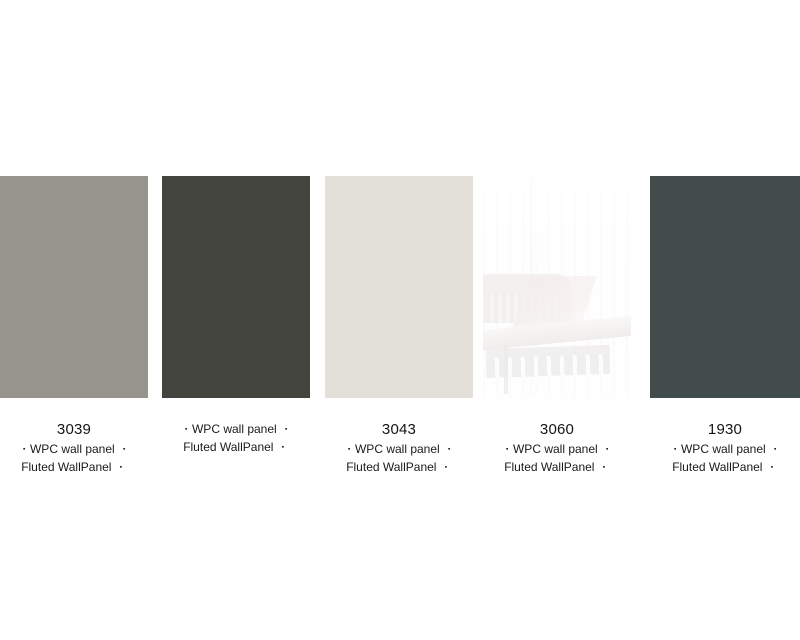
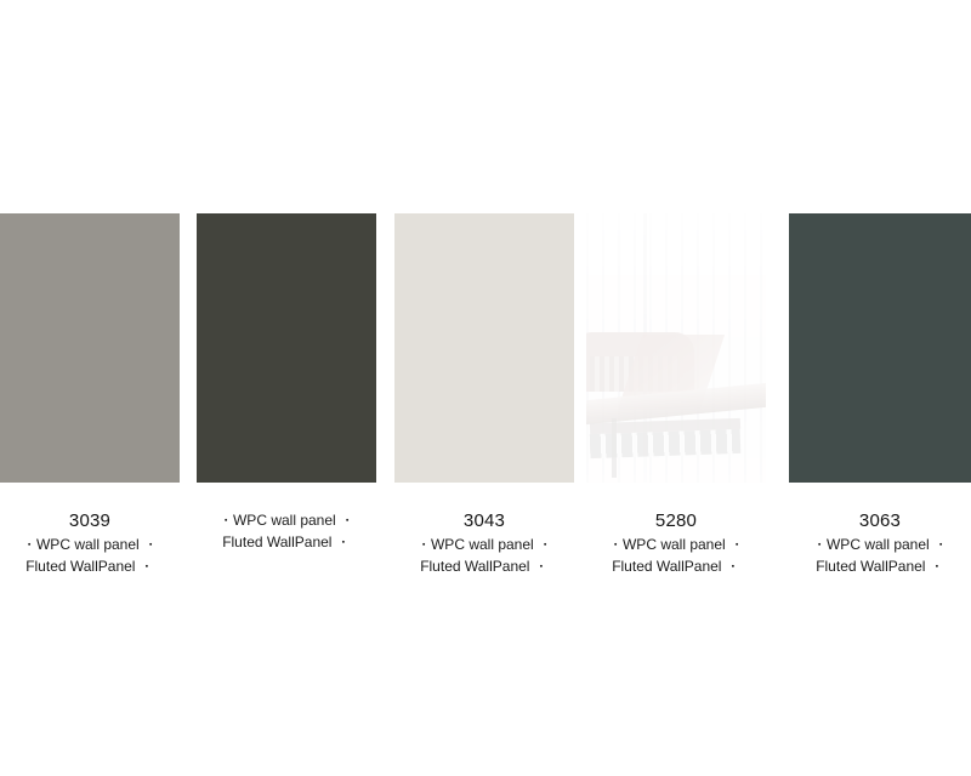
  3039
  ・WPC wall panel ・
  Fluted WallPanel ・
  ・WPC wall panel ・
  Fluted WallPanel ・
  3043
  ・WPC wall panel ・
  Fluted WallPanel ・
- 3060
+ 5280
  ・WPC wall panel ・
  Fluted WallPanel ・
- 1930
+ 3063
  ・WPC wall panel ・
  Fluted WallPanel ・
